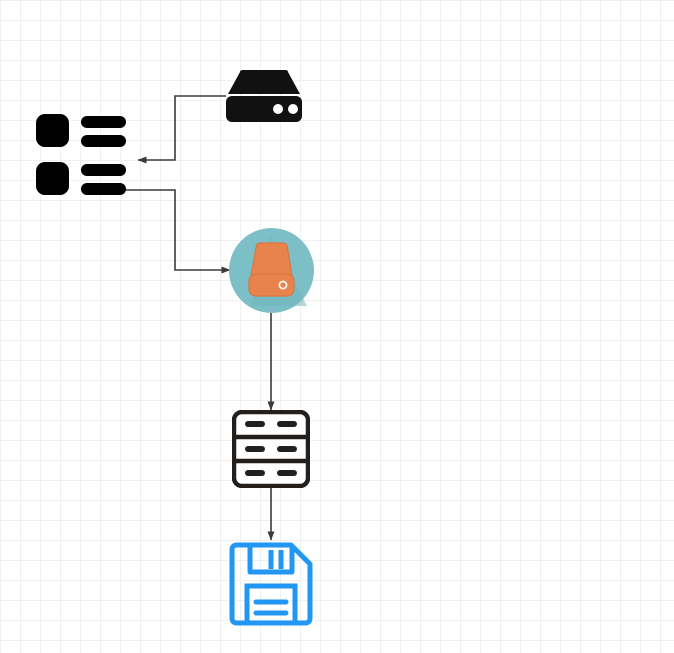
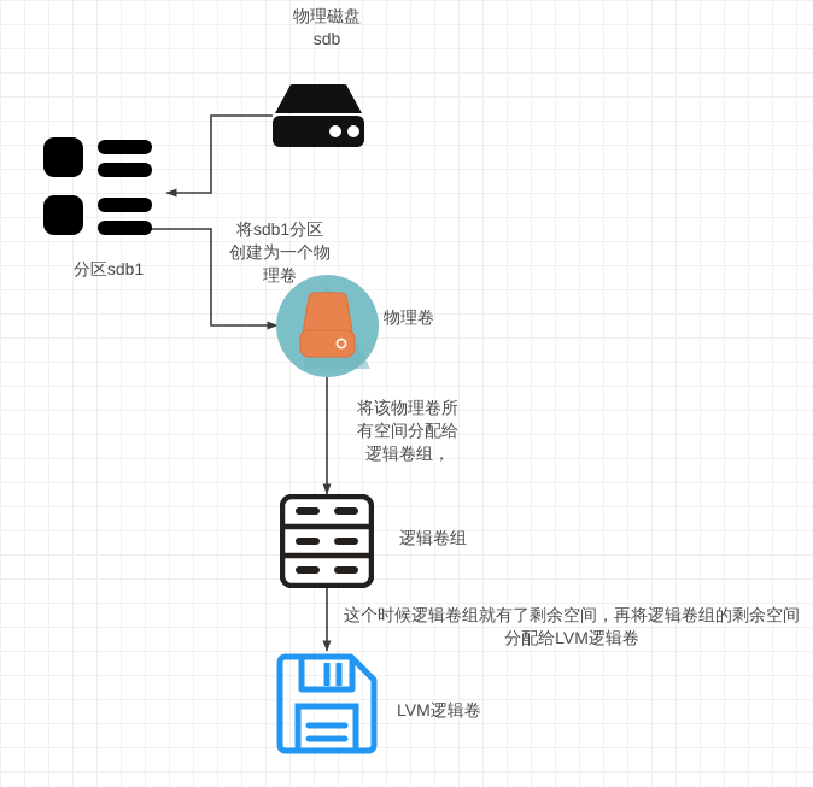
+ 物理磁盘
+ sdb
+ 分区sdb1
+ 将sdb1分区
+ 创建为一个物
+ 理卷
+ 物理卷
+ 将该物理卷所
+ 有空间分配给
+ 逻辑卷组，
+ 逻辑卷组
+ 这个时候逻辑卷组就有了剩余空间，再将逻辑卷组的剩余空间
+ 分配给LVM逻辑卷
+ LVM逻辑卷
